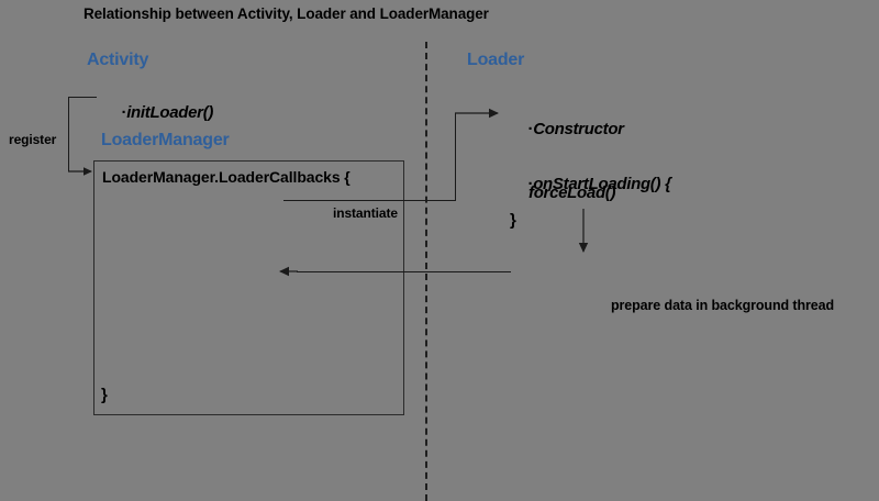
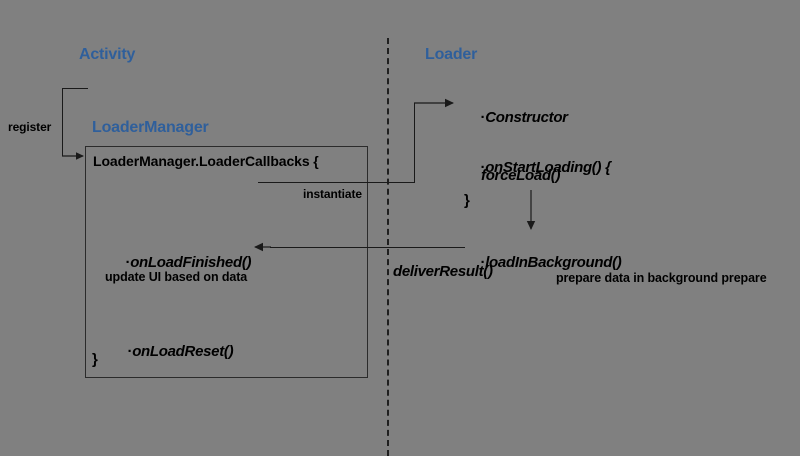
- Relationship between Activity, Loader and LoaderManager
  Activity
  Loader
- ·initLoader()
  register
  LoaderManager
  LoaderManager.LoaderCallbacks {
+ ·onLoadFinished()
+ update UI based on data
+ ·onLoadReset()
  }
  instantiate
  ·Constructor
  ·onStartLoading() {
  forceLoad()
  }
+ ·loadInBackground()
+ deliverResult()
- prepare data in background thread
+ prepare data in background prepare
